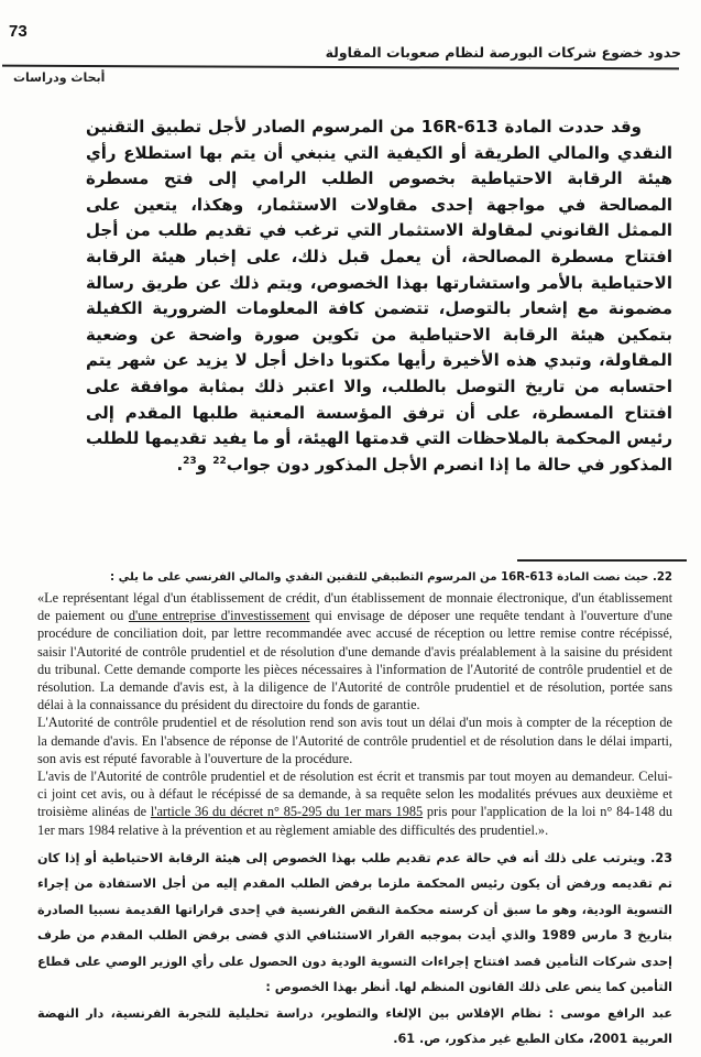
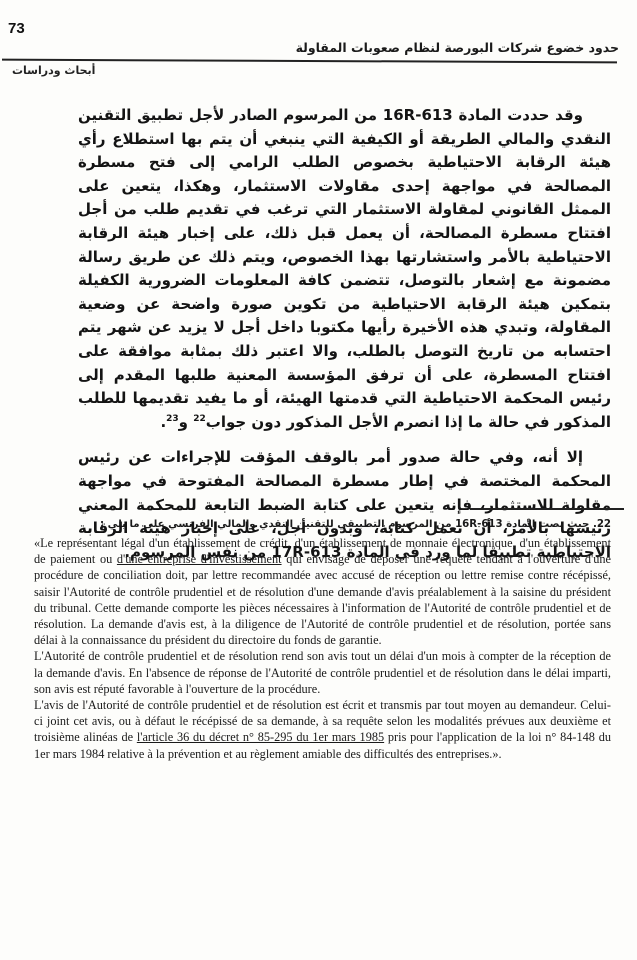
  73
  حدود خضوع شركات البورصة لنظام صعوبات المقاولة
  أبحاث ودراسات
- وقد حددت المادة 613-16R من المرسوم الصادر لأجل تطبيق التقنين النقدي والمالي الطريقة أو الكيفية التي ينبغي أن يتم بها استطلاع رأي هيئة الرقابة الاحتياطية بخصوص الطلب الرامي إلى فتح مسطرة المصالحة في مواجهة إحدى مقاولات الاستثمار، وهكذا، يتعين على الممثل القانوني لمقاولة الاستثمار التي ترغب في تقديم طلب من أجل افتتاح مسطرة المصالحة، أن يعمل قبل ذلك، على إخبار هيئة الرقابة الاحتياطية بالأمر واستشارتها بهذا الخصوص، ويتم ذلك عن طريق رسالة مضمونة مع إشعار بالتوصل، تتضمن كافة المعلومات الضرورية الكفيلة بتمكين هيئة الرقابة الاحتياطية من تكوين صورة واضحة عن وضعية المقاولة، وتبدي هذه الأخيرة رأيها مكتوبا داخل أجل لا يزيد عن شهر يتم احتسابه من تاريخ التوصل بالطلب، والا اعتبر ذلك بمثابة موافقة على افتتاح المسطرة، على أن ترفق المؤسسة المعنية طلبها المقدم إلى رئيس المحكمة بالملاحظات التي قدمتها الهيئة، أو ما يفيد تقديمها للطلب المذكور في حالة ما إذا انصرم الأجل المذكور دون جواب22 و23.
+ وقد حددت المادة 613-16R من المرسوم الصادر لأجل تطبيق التقنين النقدي والمالي الطريقة أو الكيفية التي ينبغي أن يتم بها استطلاع رأي هيئة الرقابة الاحتياطية بخصوص الطلب الرامي إلى فتح مسطرة المصالحة في مواجهة إحدى مقاولات الاستثمار، وهكذا، يتعين على الممثل القانوني لمقاولة الاستثمار التي ترغب في تقديم طلب من أجل افتتاح مسطرة المصالحة، أن يعمل قبل ذلك، على إخبار هيئة الرقابة الاحتياطية بالأمر واستشارتها بهذا الخصوص، ويتم ذلك عن طريق رسالة مضمونة مع إشعار بالتوصل، تتضمن كافة المعلومات الضرورية الكفيلة بتمكين هيئة الرقابة الاحتياطية من تكوين صورة واضحة عن وضعية المقاولة، وتبدي هذه الأخيرة رأيها مكتوبا داخل أجل لا يزيد عن شهر يتم احتسابه من تاريخ التوصل بالطلب، والا اعتبر ذلك بمثابة موافقة على افتتاح المسطرة، على أن ترفق المؤسسة المعنية طلبها المقدم إلى رئيس المحكمة الاحتياطية التي قدمتها الهيئة، أو ما يفيد تقديمها للطلب المذكور في حالة ما إذا انصرم الأجل المذكور دون جواب22 و23.
+ إلا أنه، وفي حالة صدور أمر بالوقف المؤقت للإجراءات عن رئيس المحكمة المختصة في إطار مسطرة المصالحة المفتوحة في مواجهة مقاولة للاستثمار، فإنه يتعين على كتابة الضبط التابعة للمحكمة المعني رئيسها بالأمر، أن تعمل كتابة، وبدون أجل، على إخبار هيئة الرقابة الاحتياطية تطبيقا لما ورد في المادة 613-17R من نفس المرسوم.
  22. حيث نصت المادة 613-16R من المرسوم التطبيقي للتقنين النقدي والمالي الفرنسي على ما يلي :
  «Le représentant légal d'un établissement de crédit, d'un établissement de monnaie électronique, d'un établissement de paiement ou d'une entreprise d'investissement qui envisage de déposer une requête tendant à l'ouverture d'une procédure de conciliation doit, par lettre recommandée avec accusé de réception ou lettre remise contre récépissé, saisir l'Autorité de contrôle prudentiel et de résolution d'une demande d'avis préalablement à la saisine du président du tribunal. Cette demande comporte les pièces nécessaires à l'information de l'Autorité de contrôle prudentiel et de résolution. La demande d'avis est, à la diligence de l'Autorité de contrôle prudentiel et de résolution, portée sans délai à la connaissance du président du directoire du fonds de garantie.
  L'Autorité de contrôle prudentiel et de résolution rend son avis tout un délai d'un mois à compter de la réception de la demande d'avis. En l'absence de réponse de l'Autorité de contrôle prudentiel et de résolution dans le délai imparti, son avis est réputé favorable à l'ouverture de la procédure.
- L'avis de l'Autorité de contrôle prudentiel et de résolution est écrit et transmis par tout moyen au demandeur. Celui-ci joint cet avis, ou à défaut le récépissé de sa demande, à sa requête selon les modalités prévues aux deuxième et troisième alinéas de l'article 36 du décret n° 85-295 du 1er mars 1985 pris pour l'application de la loi n° 84-148 du 1er mars 1984 relative à la prévention et au règlement amiable des difficultés des prudentiel.».
+ L'avis de l'Autorité de contrôle prudentiel et de résolution est écrit et transmis par tout moyen au demandeur. Celui-ci joint cet avis, ou à défaut le récépissé de sa demande, à sa requête selon les modalités prévues aux deuxième et troisième alinéas de l'article 36 du décret n° 85-295 du 1er mars 1985 pris pour l'application de la loi n° 84-148 du 1er mars 1984 relative à la prévention et au règlement amiable des difficultés des entreprises.».
- 23. ويترتب على ذلك أنه في حالة عدم تقديم طلب بهذا الخصوص إلى هيئة الرقابة الاحتياطية أو إذا كان تم تقديمه ورفض أن يكون رئيس المحكمة ملزما برفض الطلب المقدم إليه من أجل الاستفادة من إجراء التسوية الودية، وهو ما سبق أن كرسته محكمة النقض الفرنسية في إحدى قراراتها القديمة نسبيا الصادرة بتاريخ 3 مارس 1989 والذي أيدت بموجبه القرار الاستئنافي الذي قضى برفض الطلب المقدم من طرف إحدى شركات التأمين قصد افتتاح إجراءات التسوية الودية دون الحصول على رأي الوزير الوصي على قطاع التأمين كما ينص على ذلك القانون المنظم لها. أنظر بهذا الخصوص :
- عبد الرافع موسى : نظام الإفلاس بين الإلغاء والتطوير، دراسة تحليلية للتجربة الفرنسية، دار النهضة العربية 2001، مكان الطبع غير مذكور، ص. 61.
